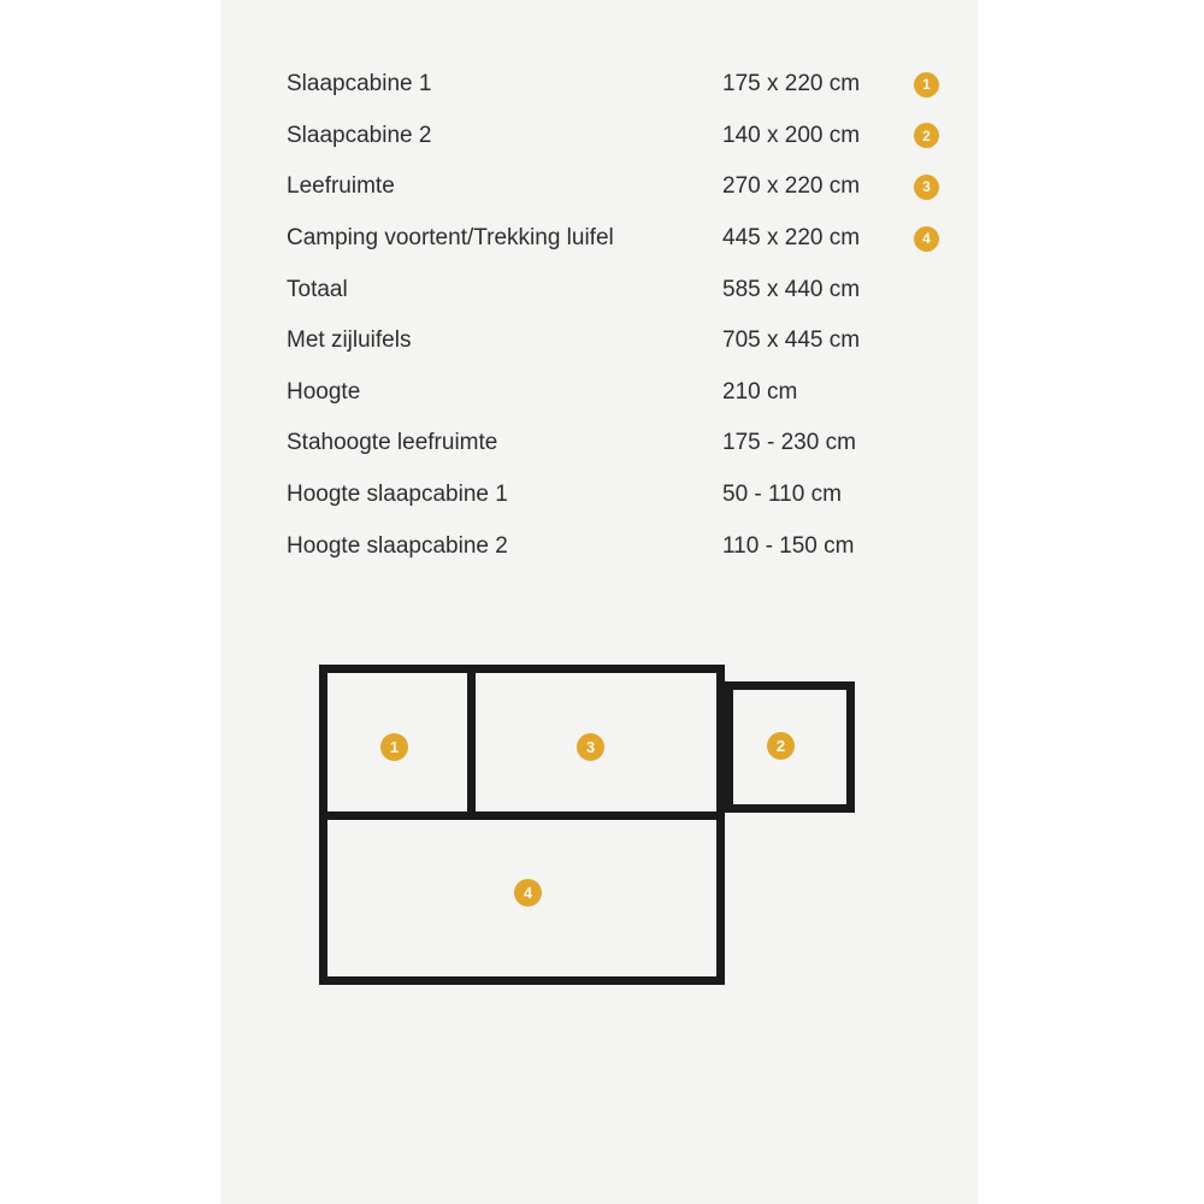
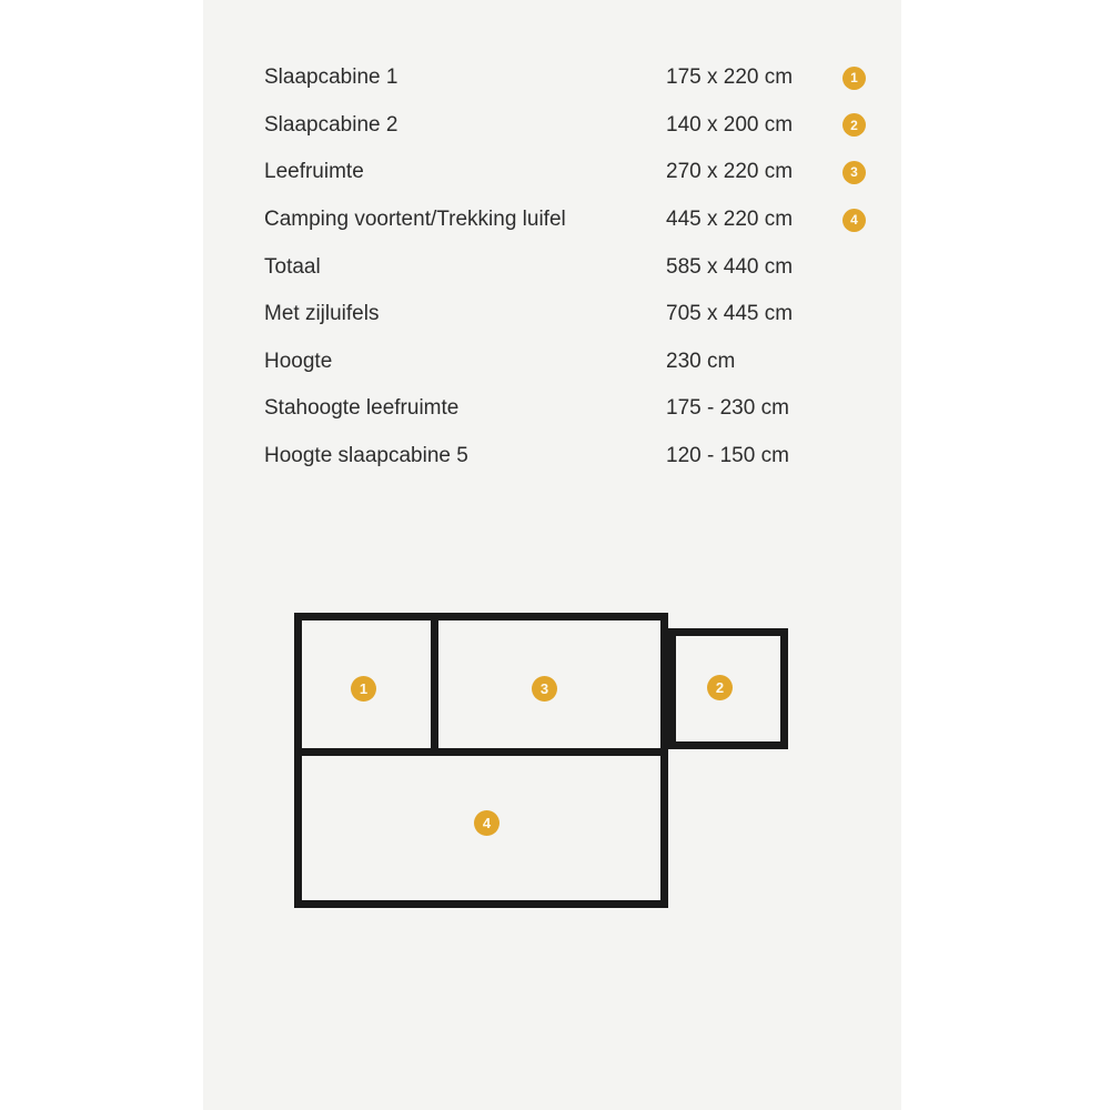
  Slaapcabine 1
  175 x 220 cm
  1
  Slaapcabine 2
  140 x 200 cm
  2
  Leefruimte
  270 x 220 cm
  3
  Camping voortent/Trekking luifel
  445 x 220 cm
  4
  Totaal
  585 x 440 cm
  Met zijluifels
  705 x 445 cm
  Hoogte
- 210 cm
+ 230 cm
  Stahoogte leefruimte
  175 - 230 cm
- Hoogte slaapcabine 1
- 50 - 110 cm
- Hoogte slaapcabine 2
+ Hoogte slaapcabine 5
- 110 - 150 cm
+ 120 - 150 cm
  1
  3
  2
  4
